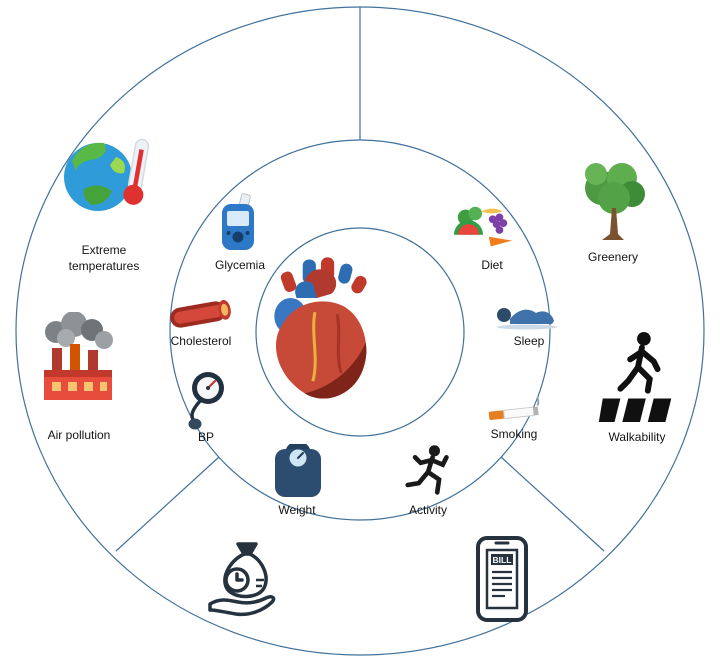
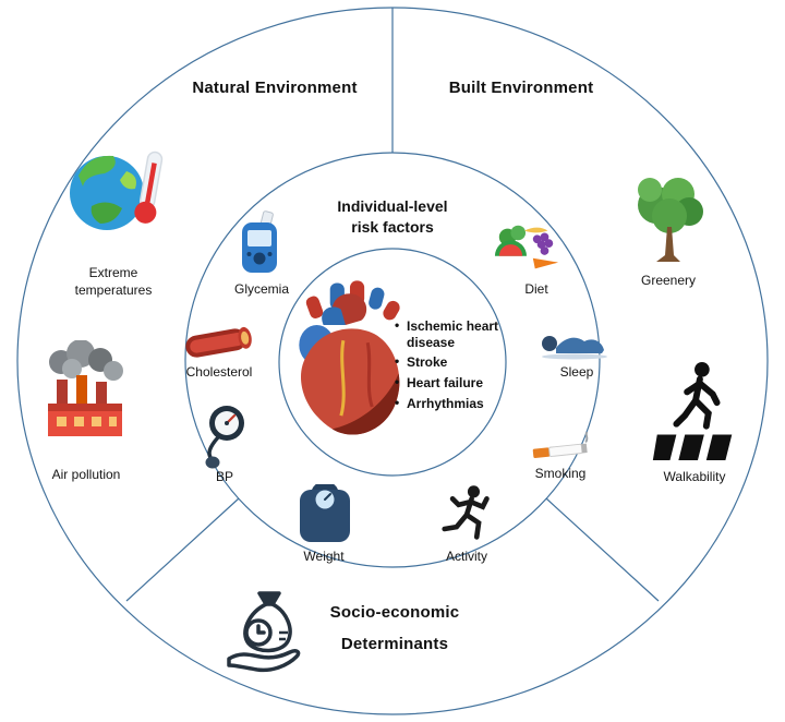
+ Natural Environment
+ Built Environment
+ Socio-economic Determinants
  Extreme temperatures
  Air pollution
  Greenery
  Walkability
- BILL
  Glycemia
  Diet
  Cholesterol
  Sleep
  BP
  Smoking
  Weight
  Activity
+ Individual-level risk factors
+ Ischemic heart disease
+ Stroke
+ Heart failure
+ Arrhythmias
